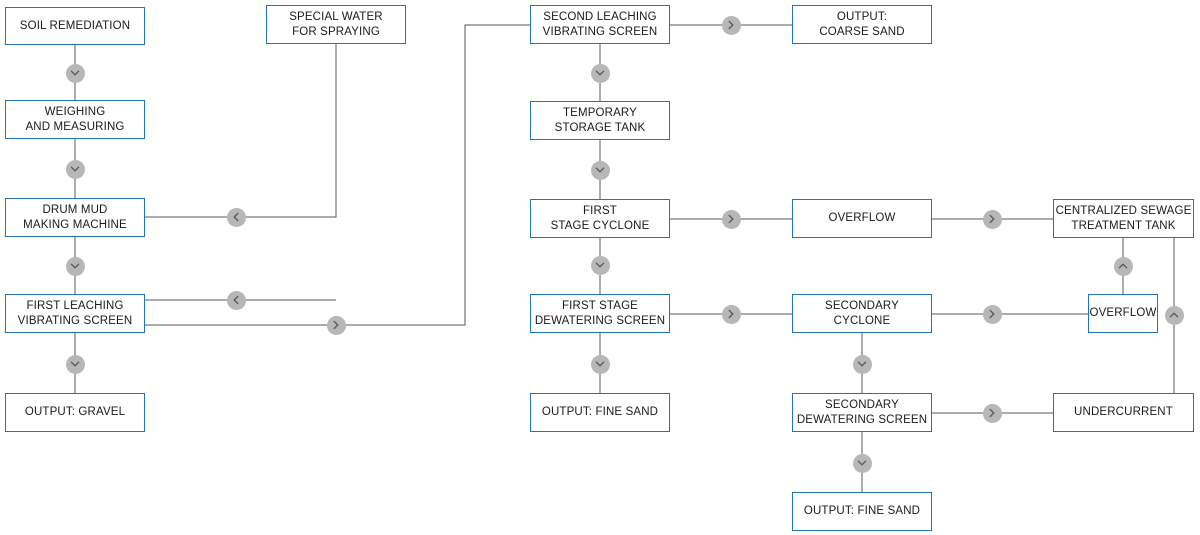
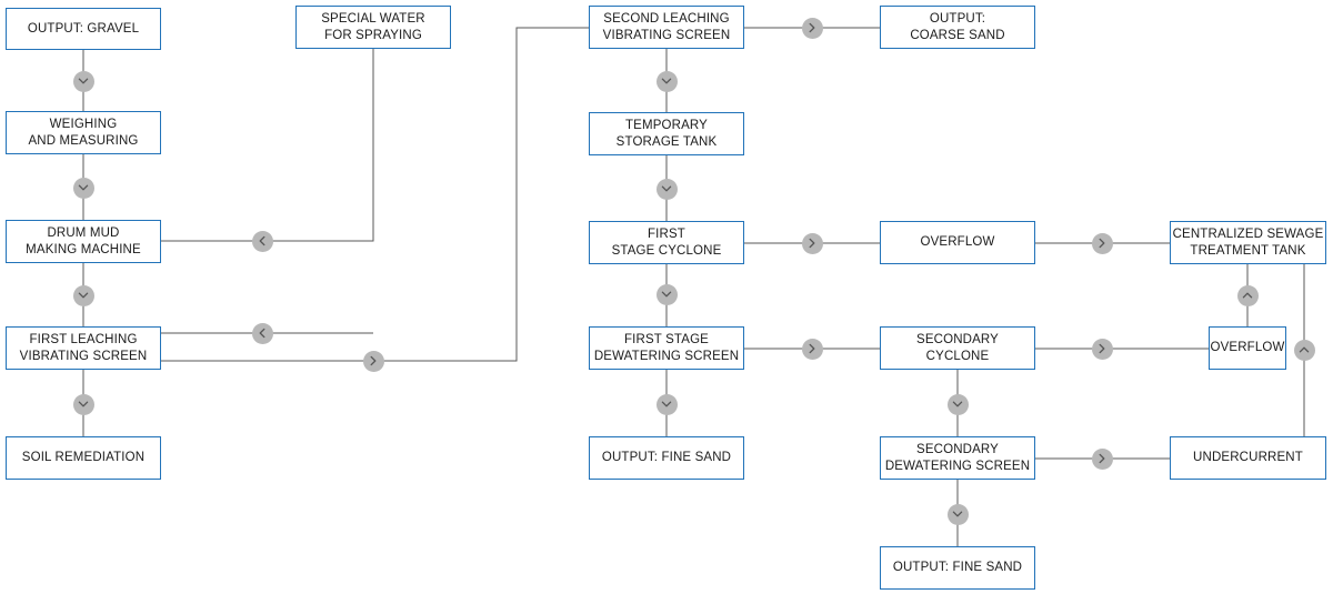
- SOIL REMEDIATION
+ OUTPUT: GRAVEL
  SPECIAL WATER
  FOR SPRAYING
  SECOND LEACHING
  VIBRATING SCREEN
  OUTPUT:
  COARSE SAND
  WEIGHING
  AND MEASURING
  TEMPORARY
  STORAGE TANK
  DRUM MUD
  MAKING MACHINE
  FIRST
  STAGE CYCLONE
  OVERFLOW
  CENTRALIZED SEWAGE
  TREATMENT TANK
  FIRST LEACHING
  VIBRATING SCREEN
  FIRST STAGE
  DEWATERING SCREEN
  SECONDARY
  CYCLONE
  OVERFLOW
- OUTPUT: GRAVEL
+ SOIL REMEDIATION
  OUTPUT: FINE SAND
  SECONDARY
  DEWATERING SCREEN
  UNDERCURRENT
  OUTPUT: FINE SAND
